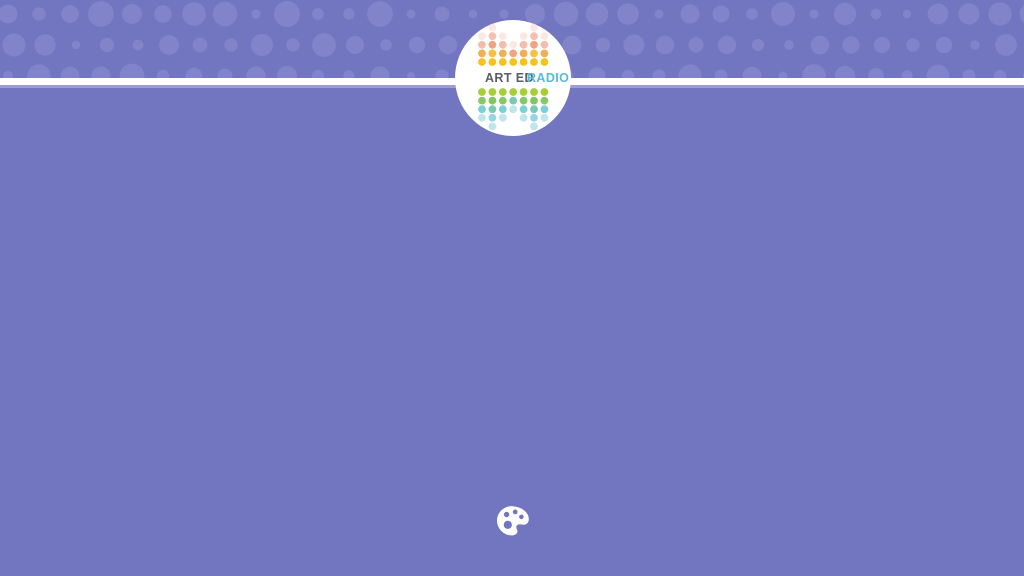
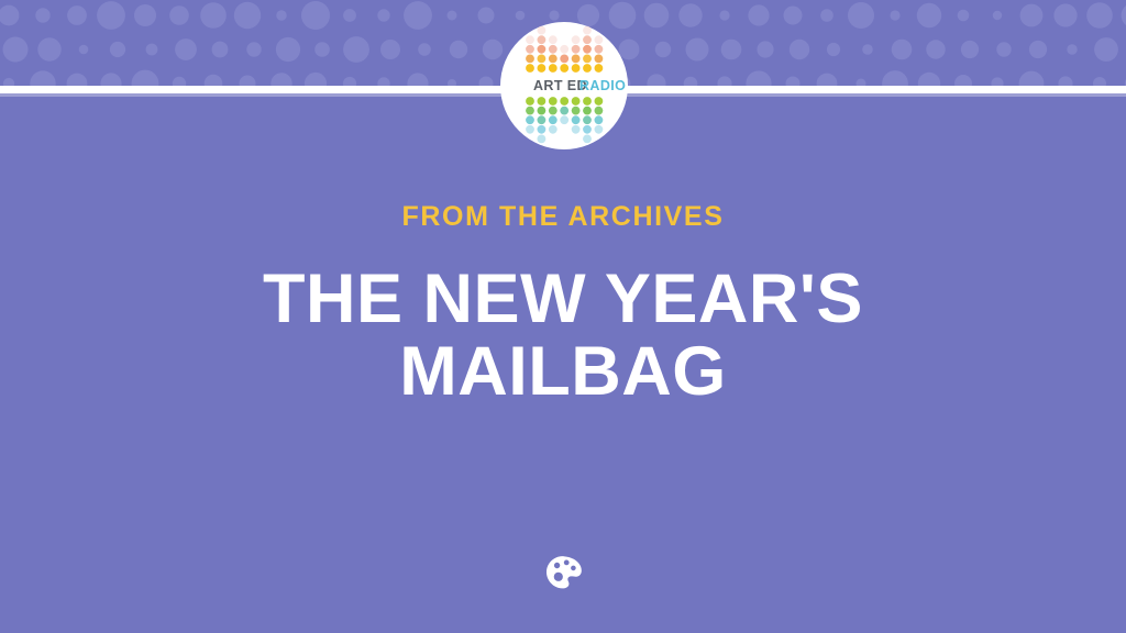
  ART ED
  RADIO
+ FROM THE ARCHIVES
+ THE NEW YEAR'S MAILBAG
